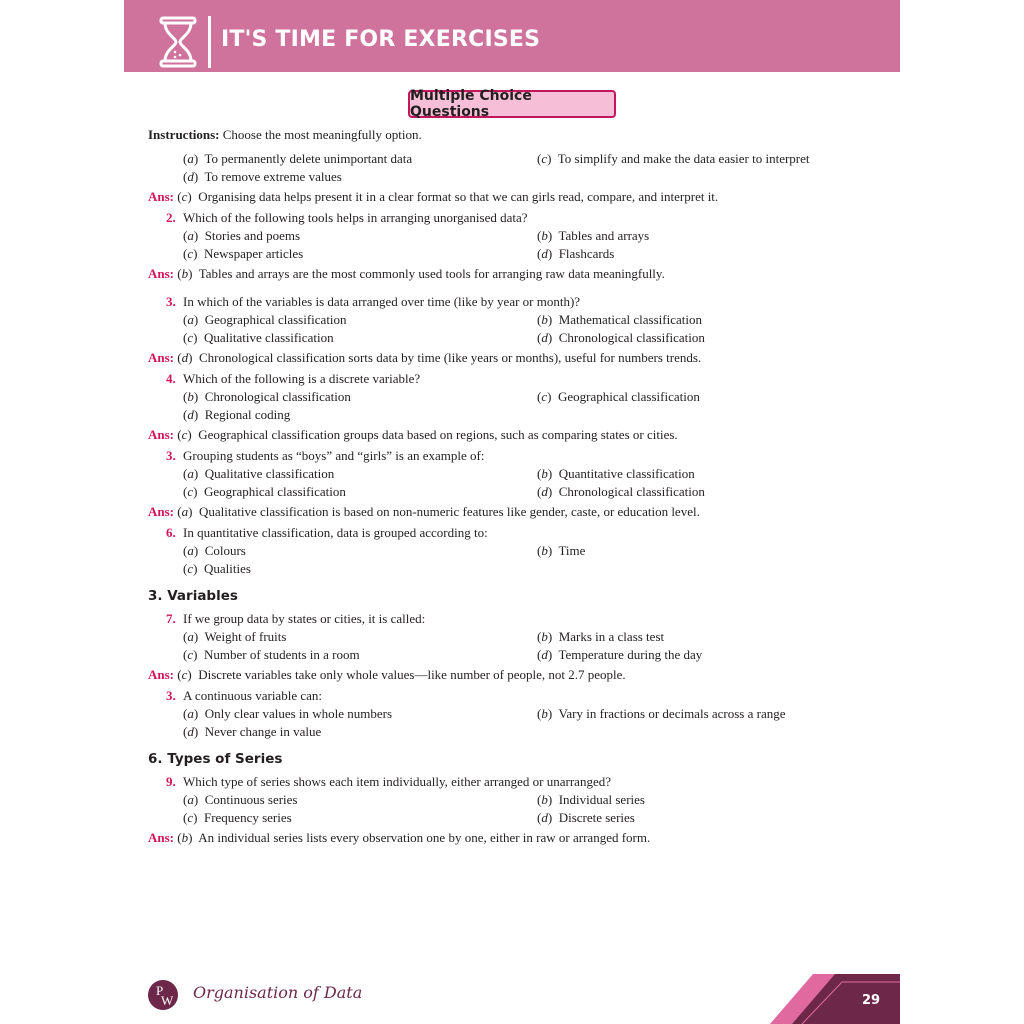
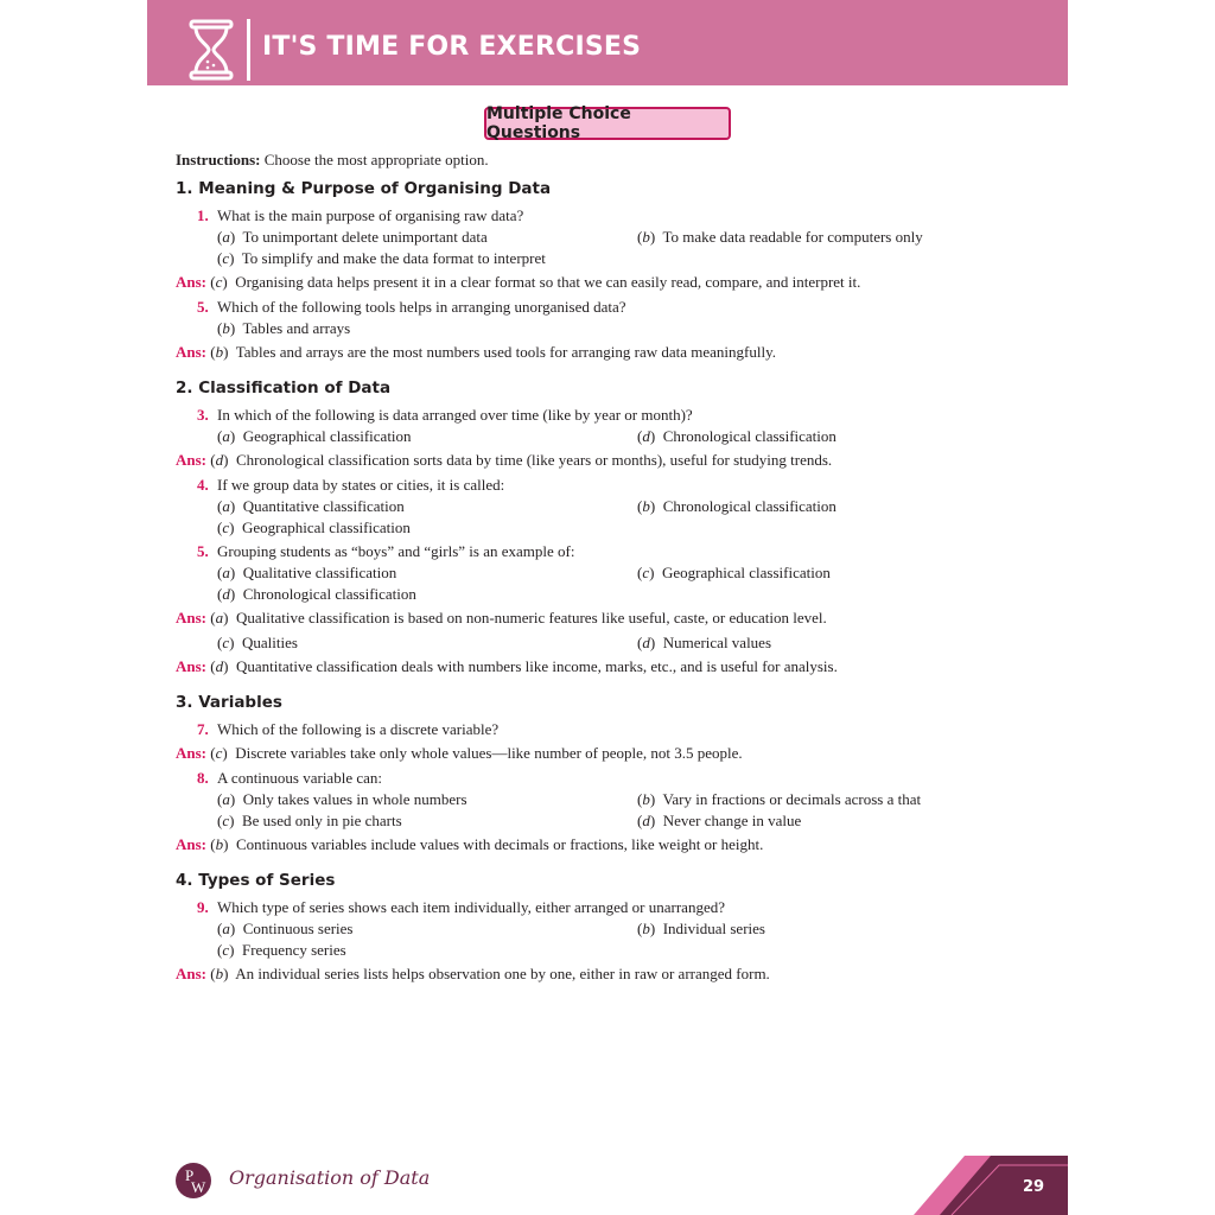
  IT'S TIME FOR EXERCISES
  Multiple Choice Questions
- Instructions: Choose the most meaningfully option.
+ Instructions: Choose the most appropriate option.
+ 1. Meaning & Purpose of Organising Data
+ 1. What is the main purpose of organising raw data?
- (a) To permanently delete unimportant data
+ (a) To unimportant delete unimportant data
+ (b) To make data readable for computers only
- (c) To simplify and make the data easier to interpret
+ (c) To simplify and make the data format to interpret
- (d) To remove extreme values
- Ans: (c) Organising data helps present it in a clear format so that we can girls read, compare, and interpret it.
+ Ans: (c) Organising data helps present it in a clear format so that we can easily read, compare, and interpret it.
- 2. Which of the following tools helps in arranging unorganised data?
+ 5. Which of the following tools helps in arranging unorganised data?
- (a) Stories and poems
  (b) Tables and arrays
- (c) Newspaper articles
- (d) Flashcards
- Ans: (b) Tables and arrays are the most commonly used tools for arranging raw data meaningfully.
+ Ans: (b) Tables and arrays are the most numbers used tools for arranging raw data meaningfully.
+ 2. Classification of Data
- 3. In which of the variables is data arranged over time (like by year or month)?
+ 3. In which of the following is data arranged over time (like by year or month)?
  (a) Geographical classification
- (b) Mathematical classification
- (c) Qualitative classification
  (d) Chronological classification
- Ans: (d) Chronological classification sorts data by time (like years or months), useful for numbers trends.
+ Ans: (d) Chronological classification sorts data by time (like years or months), useful for studying trends.
- 4. Which of the following is a discrete variable?
+ 4. If we group data by states or cities, it is called:
+ (a) Quantitative classification
  (b) Chronological classification
  (c) Geographical classification
- (d) Regional coding
- Ans: (c) Geographical classification groups data based on regions, such as comparing states or cities.
- 3. Grouping students as “boys” and “girls” is an example of:
+ 5. Grouping students as “boys” and “girls” is an example of:
  (a) Qualitative classification
- (b) Quantitative classification
  (c) Geographical classification
  (d) Chronological classification
- Ans: (a) Qualitative classification is based on non-numeric features like gender, caste, or education level.
+ Ans: (a) Qualitative classification is based on non-numeric features like useful, caste, or education level.
- 6. In quantitative classification, data is grouped according to:
- (a) Colours
- (b) Time
  (c) Qualities
+ (d) Numerical values
+ Ans: (d) Quantitative classification deals with numbers like income, marks, etc., and is useful for analysis.
  3. Variables
- 7. If we group data by states or cities, it is called:
+ 7. Which of the following is a discrete variable?
- (a) Weight of fruits
- (b) Marks in a class test
- (c) Number of students in a room
- (d) Temperature during the day
- Ans: (c) Discrete variables take only whole values—like number of people, not 2.7 people.
+ Ans: (c) Discrete variables take only whole values—like number of people, not 3.5 people.
- 3. A continuous variable can:
+ 8. A continuous variable can:
- (a) Only clear values in whole numbers
+ (a) Only takes values in whole numbers
- (b) Vary in fractions or decimals across a range
+ (b) Vary in fractions or decimals across a that
+ (c) Be used only in pie charts
  (d) Never change in value
+ Ans: (b) Continuous variables include values with decimals or fractions, like weight or height.
- 6. Types of Series
+ 4. Types of Series
  9. Which type of series shows each item individually, either arranged or unarranged?
  (a) Continuous series
  (b) Individual series
  (c) Frequency series
- (d) Discrete series
- Ans: (b) An individual series lists every observation one by one, either in raw or arranged form.
+ Ans: (b) An individual series lists helps observation one by one, either in raw or arranged form.
  P
  W
  Organisation of Data
  29
